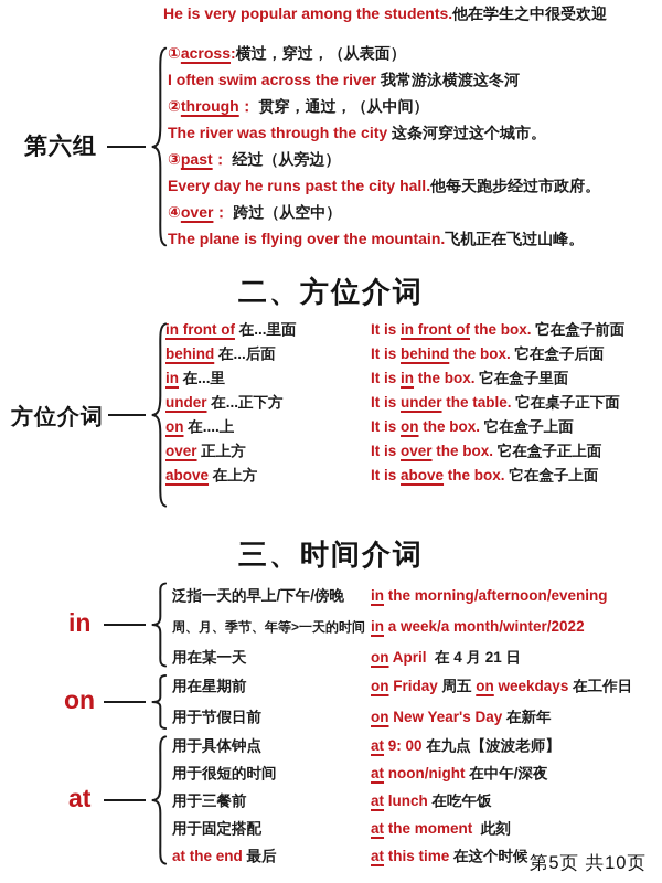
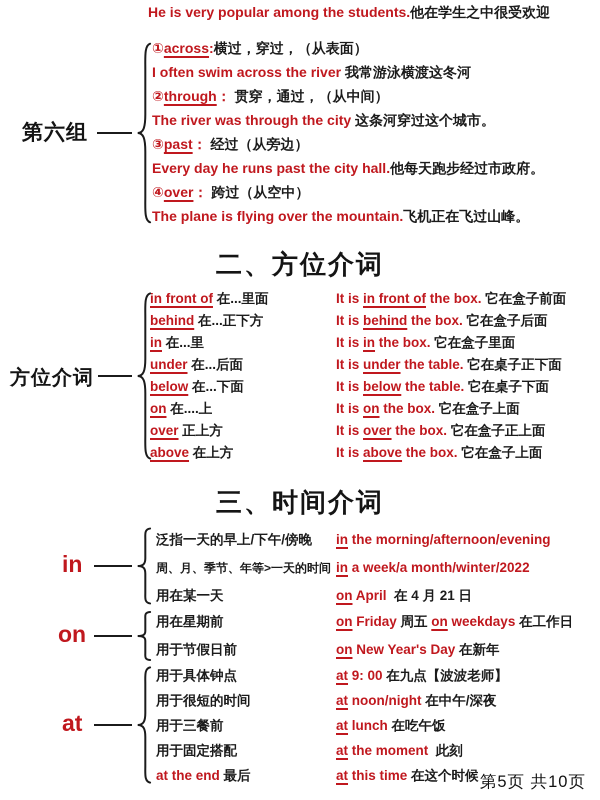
  He is very popular among the students.他在学生之中很受欢迎
  第六组
  ①across:横过，穿过，（从表面）
  I often swim across the river 我常游泳横渡这冬河
  ②through： 贯穿，通过，（从中间）
  The river was through the city 这条河穿过这个城市。
  ③past： 经过（从旁边）
  Every day he runs past the city hall.他每天跑步经过市政府。
  ④over： 跨过（从空中）
  The plane is flying over the mountain.飞机正在飞过山峰。
  二、方位介词
  方位介词
  in front of 在...里面
  It is in front of the box. 它在盒子前面
- behind 在...后面
+ behind 在...正下方
  It is behind the box. 它在盒子后面
  in 在...里
  It is in the box. 它在盒子里面
- under 在...正下方
+ under 在...后面
  It is under the table. 它在桌子正下面
+ below 在...下面
+ It is below the table. 它在桌子下面
  on 在....上
  It is on the box. 它在盒子上面
  over 正上方
  It is over the box. 它在盒子正上面
  above 在上方
  It is above the box. 它在盒子上面
  三、时间介词
  in
  泛指一天的早上/下午/傍晚
  in the morning/afternoon/evening
  周、月、季节、年等>一天的时间
  in a week/a month/winter/2022
  用在某一天
  on April 在 4 月 21 日
  on
  用在星期前
  on Friday 周五 on weekdays 在工作日
  用于节假日前
  on New Year's Day 在新年
  at
  用于具体钟点
  at 9: 00 在九点【波波老师】
  用于很短的时间
  at noon/night 在中午/深夜
  用于三餐前
  at lunch 在吃午饭
  用于固定搭配
  at the moment 此刻
  at the end 最后
  at this time 在这个时候
  第5页 共10页
